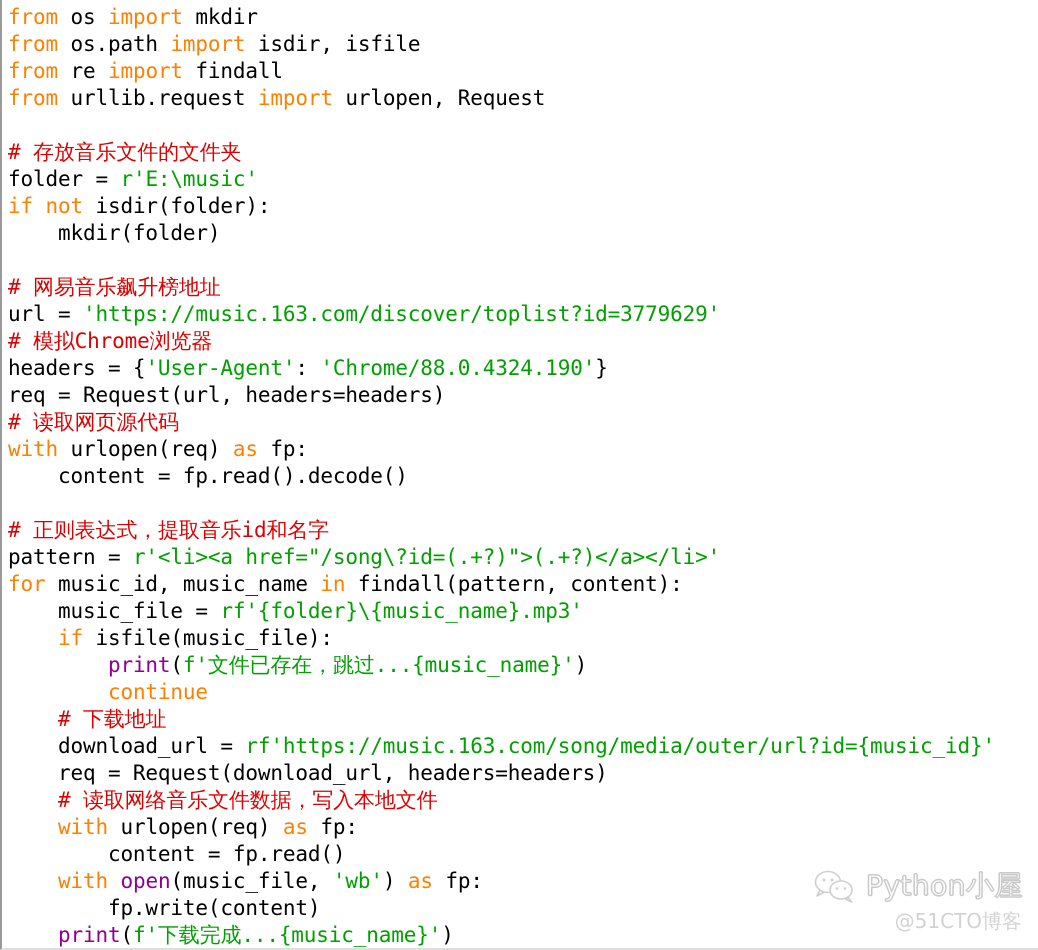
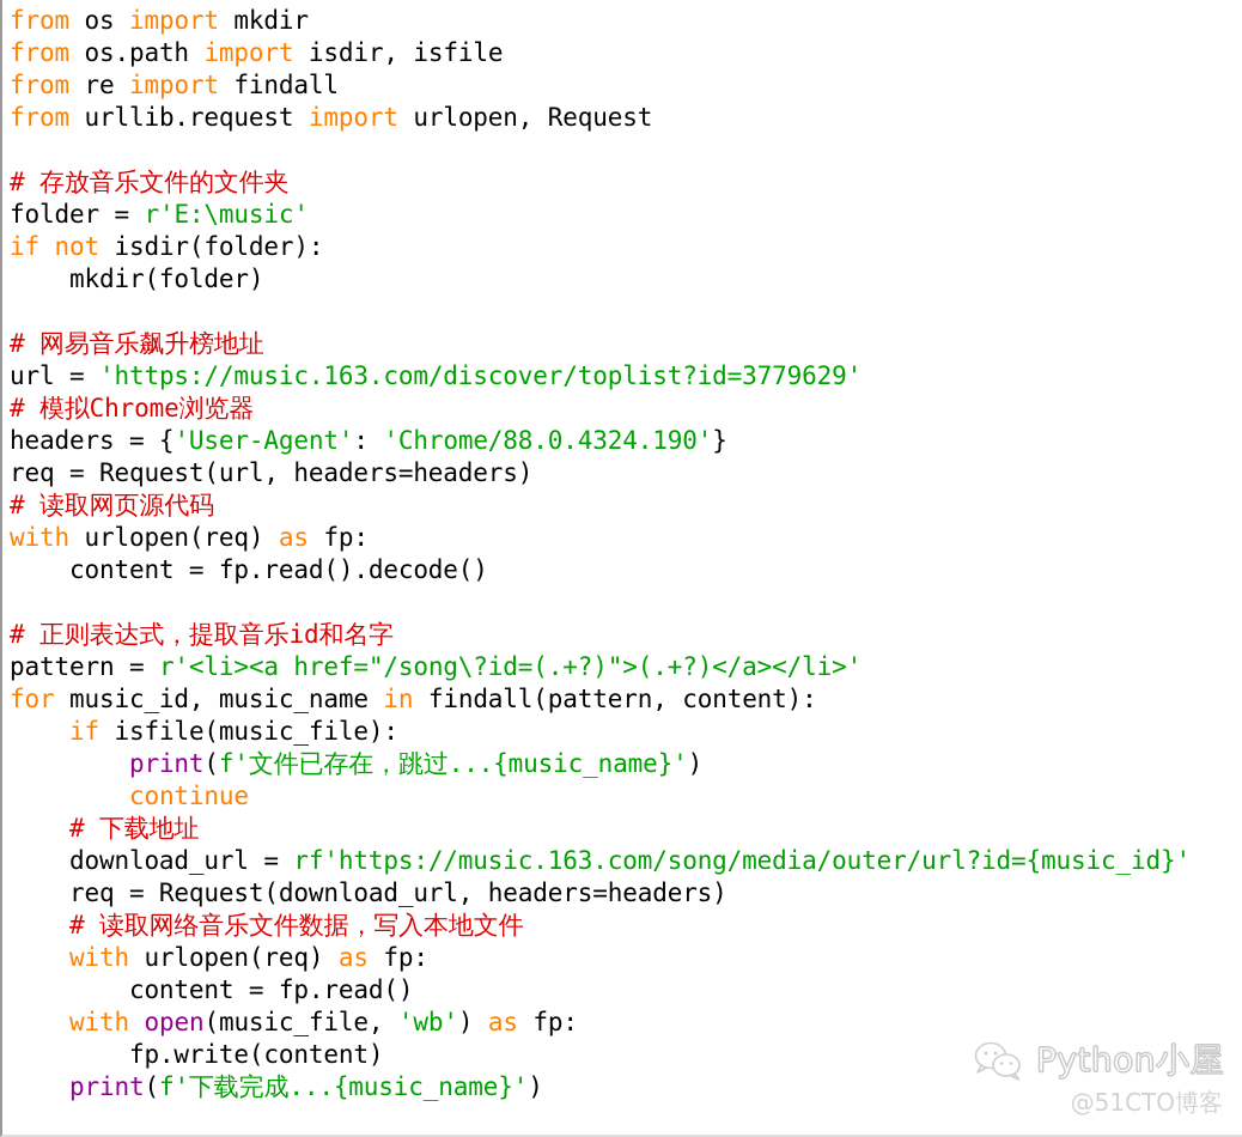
  from os import mkdir
  from os.path import isdir, isfile
  from re import findall
  from urllib.request import urlopen, Request
  # 存放音乐文件的文件夹
  folder = r'E:\music'
  if not isdir(folder):
  mkdir(folder)
  # 网易音乐飙升榜地址
  url = 'https://music.163.com/discover/toplist?id=3779629'
  # 模拟Chrome浏览器
  headers = {'User-Agent': 'Chrome/88.0.4324.190'}
  req = Request(url, headers=headers)
  # 读取网页源代码
  with urlopen(req) as fp:
  content = fp.read().decode()
  # 正则表达式，提取音乐id和名字
  pattern = r'<li><a href="/song\?id=(.+?)">(.+?)</a></li>'
  for music_id, music_name in findall(pattern, content):
- music_file = rf'{folder}\{music_name}.mp3'
  if isfile(music_file):
  print(f'文件已存在，跳过...{music_name}')
  continue
  # 下载地址
  download_url = rf'https://music.163.com/song/media/outer/url?id={music_id}'
  req = Request(download_url, headers=headers)
  # 读取网络音乐文件数据，写入本地文件
  with urlopen(req) as fp:
  content = fp.read()
  with open(music_file, 'wb') as fp:
  fp.write(content)
  print(f'下载完成...{music_name}')
  Python小屋
  @51CTO博客
